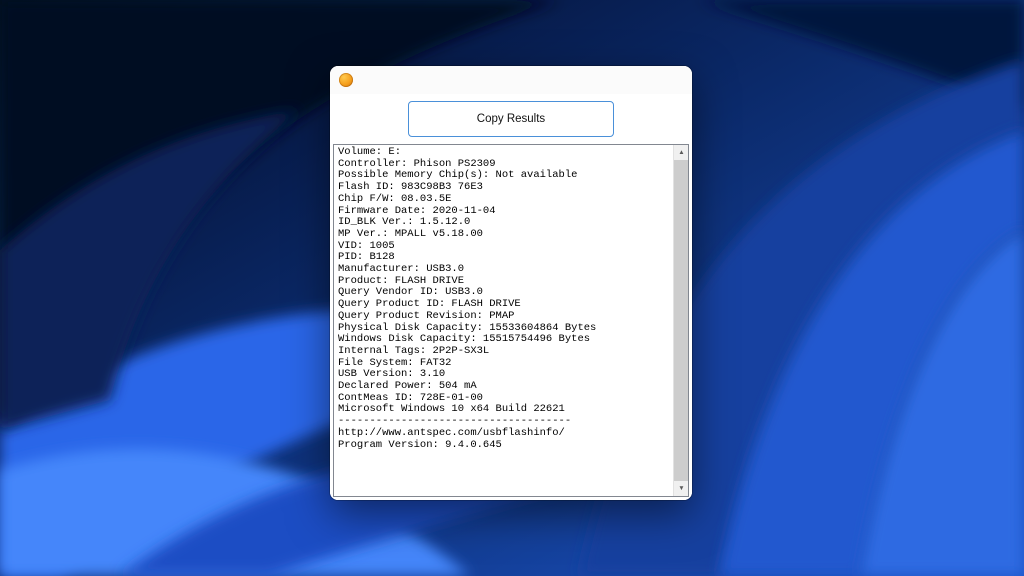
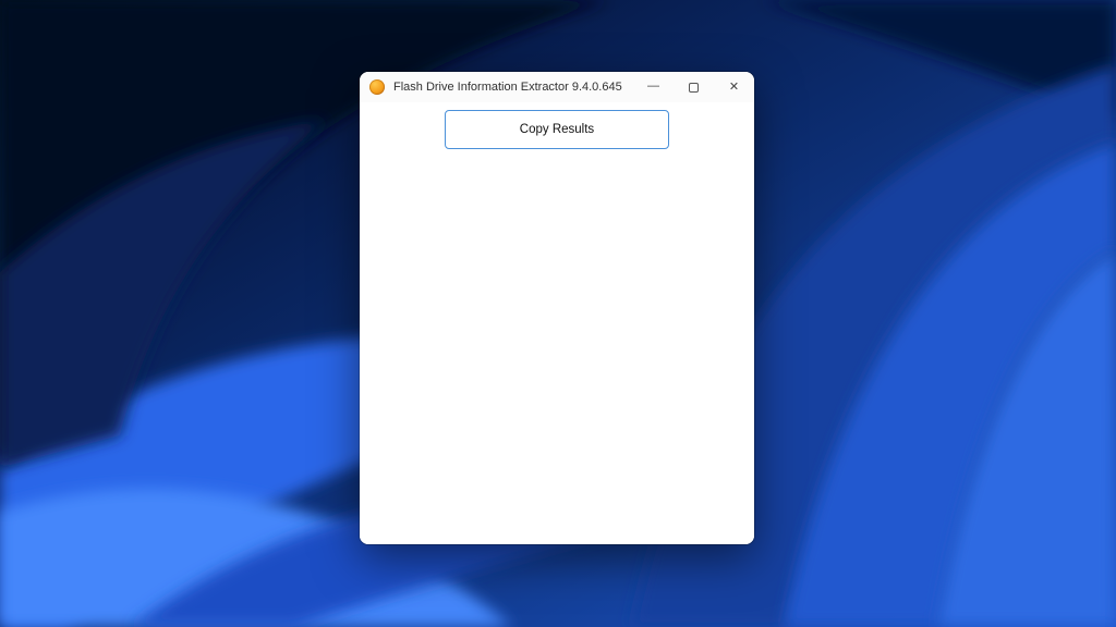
+ Flash Drive Information Extractor 9.4.0.645
+ —
+ ✕
  Copy Results
- Volume: E:
- Controller: Phison PS2309
- Possible Memory Chip(s): Not available
- Flash ID: 983C98B3 76E3
- Chip F/W: 08.03.5E
- Firmware Date: 2020-11-04
- ID_BLK Ver.: 1.5.12.0
- MP Ver.: MPALL v5.18.00
- VID: 1005
- PID: B128
- Manufacturer: USB3.0
- Product: FLASH DRIVE
- Query Vendor ID: USB3.0
- Query Product ID: FLASH DRIVE
- Query Product Revision: PMAP
- Physical Disk Capacity: 15533604864 Bytes
- Windows Disk Capacity: 15515754496 Bytes
- Internal Tags: 2P2P-SX3L
- File System: FAT32
- USB Version: 3.10
- Declared Power: 504 mA
- ContMeas ID: 728E-01-00
- Microsoft Windows 10 x64 Build 22621
- -------------------------------------
- http://www.antspec.com/usbflashinfo/
- Program Version: 9.4.0.645
